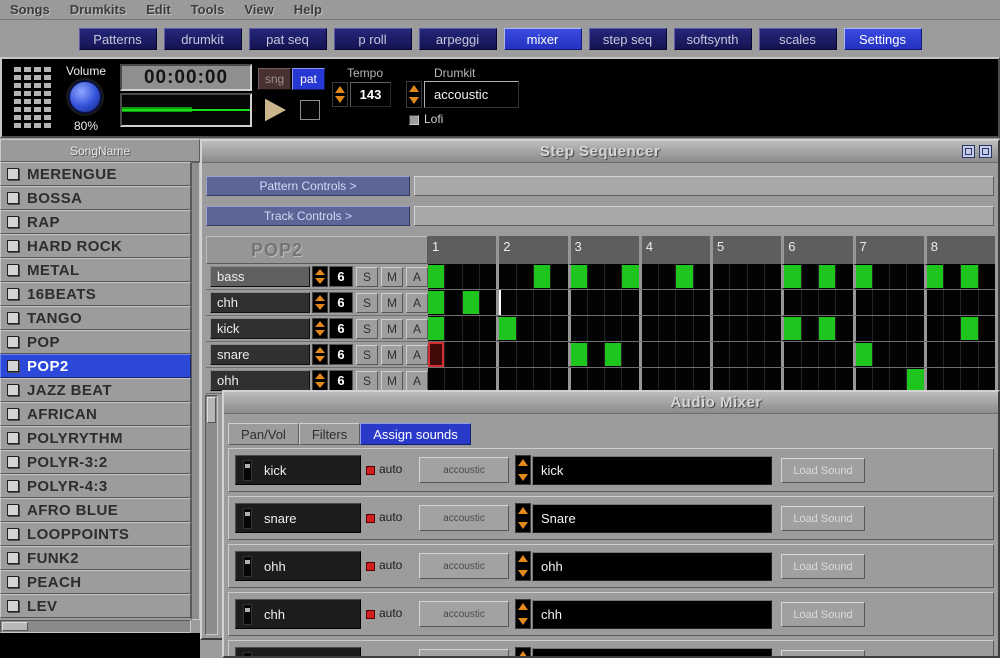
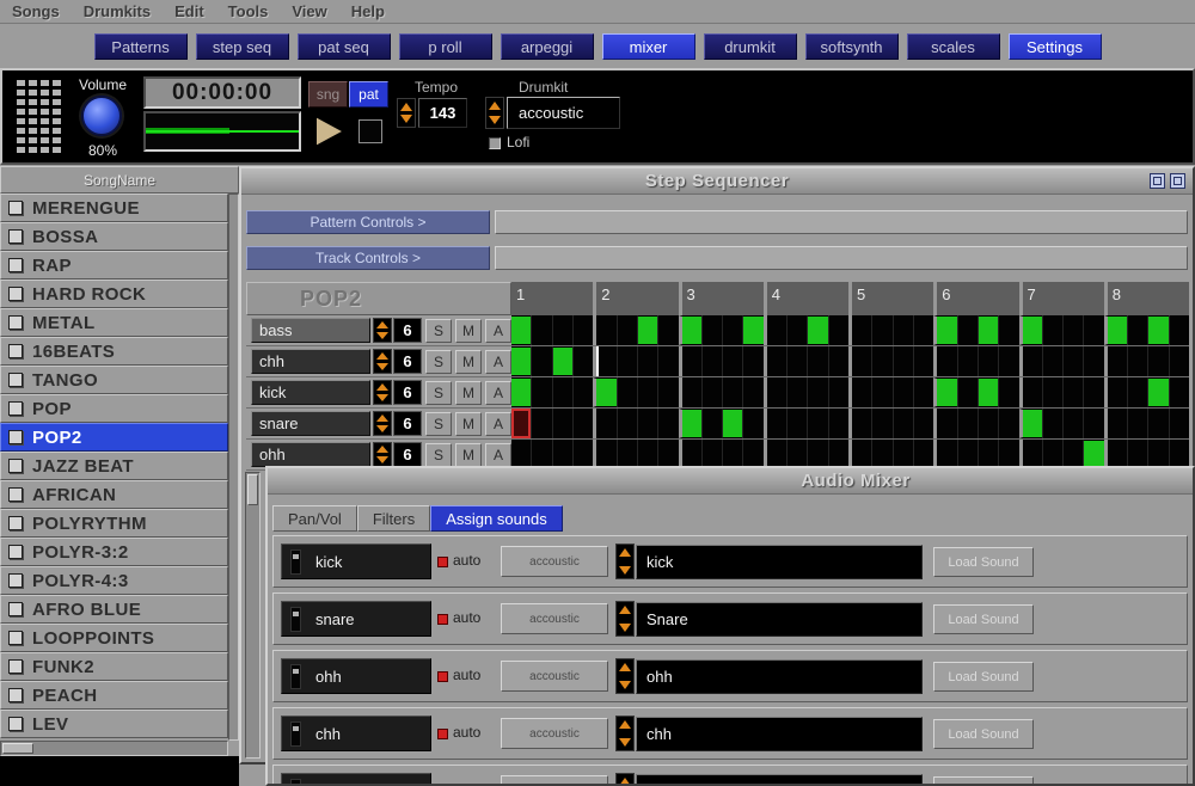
  Songs
  Drumkits
  Edit
  Tools
  View
  Help
  Patterns
- drumkit
+ step seq
  pat seq
  p roll
  arpeggi
  mixer
- step seq
+ drumkit
  softsynth
  scales
  Settings
  Volume
  80%
  00:00:00
  sng
  pat
  Tempo
  143
  Drumkit
  accoustic
  Lofi
  SongName
  MERENGUE
  BOSSA
  RAP
  HARD ROCK
  METAL
  16BEATS
  TANGO
  POP
  POP2
  JAZZ BEAT
  AFRICAN
  POLYRYTHM
  POLYR-3:2
  POLYR-4:3
  AFRO BLUE
  LOOPPOINTS
  FUNK2
  PEACH
  LEV
  Step Sequencer
  Pattern Controls >
  Track Controls >
  POP2
  1
  2
  3
  4
  5
  6
  7
  8
  bass
  6
  S
  M
  A
  chh
  6
  S
  M
  A
  kick
  6
  S
  M
  A
  snare
  6
  S
  M
  A
  ohh
  6
  S
  M
  A
  Audio Mixer
  Pan/Vol
  Filters
  Assign sounds
  kick
  auto
  accoustic
  kick
  Load Sound
  snare
  auto
  accoustic
  Snare
  Load Sound
  ohh
  auto
  accoustic
  ohh
  Load Sound
  chh
  auto
  accoustic
  chh
  Load Sound
